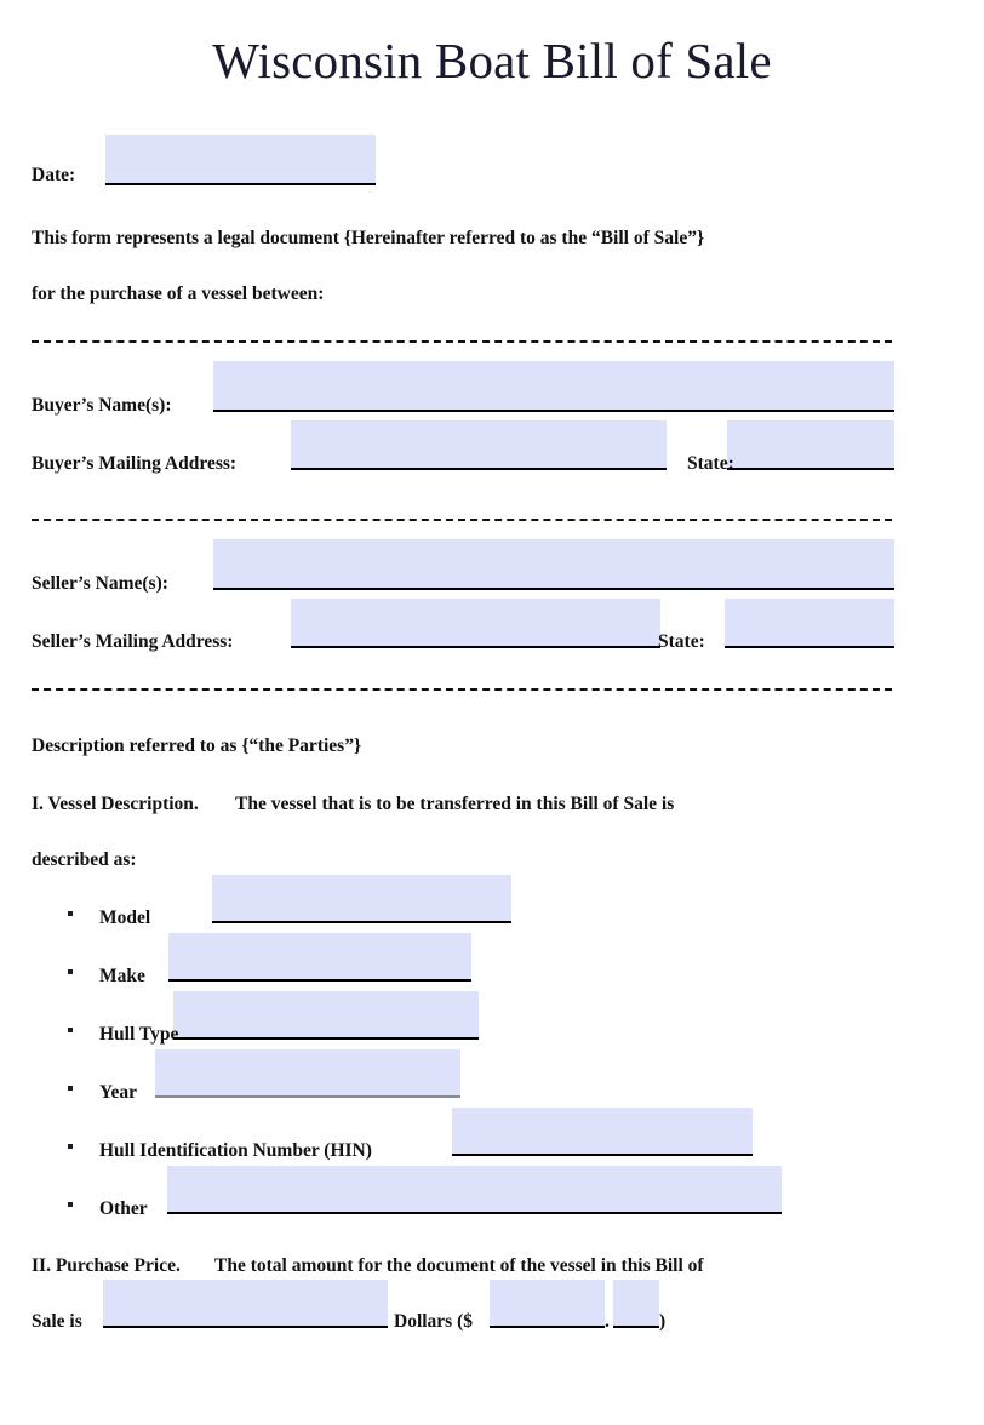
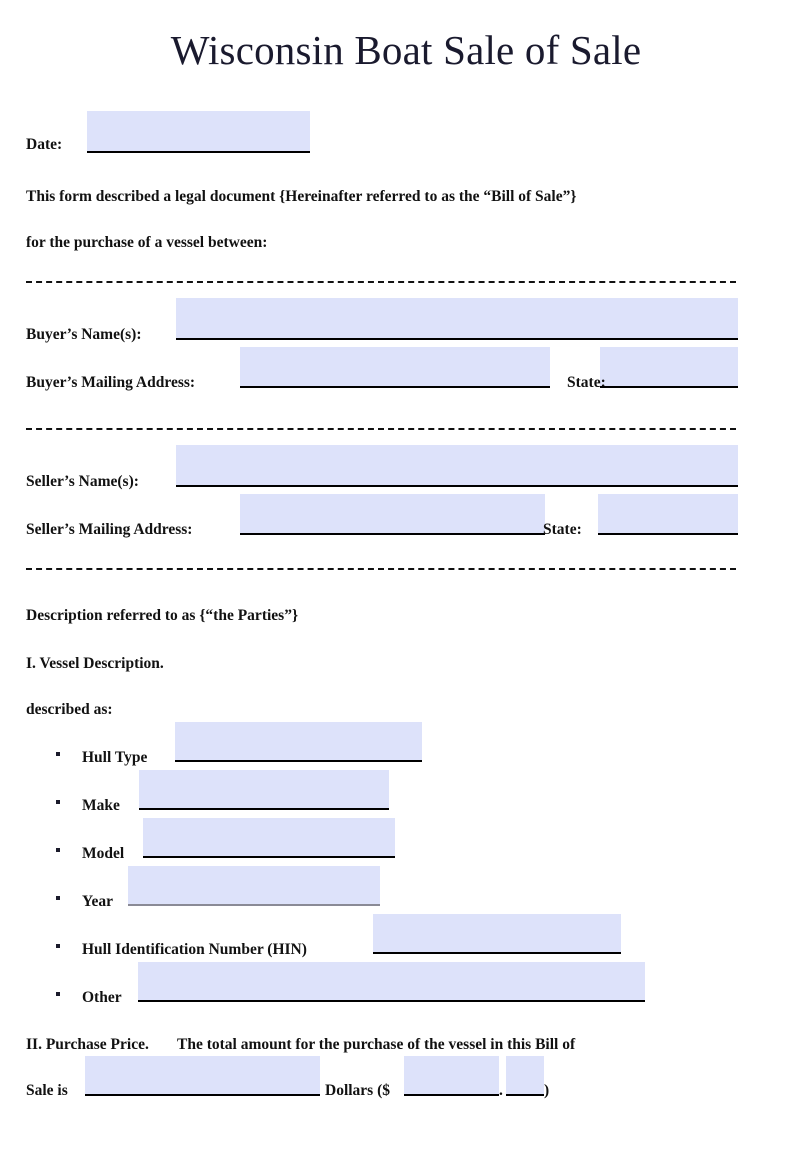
- Wisconsin Boat Bill of Sale
+ Wisconsin Boat Sale of Sale
  Date:
- This form represents a legal document {Hereinafter referred to as the “Bill of Sale”}
+ This form described a legal document {Hereinafter referred to as the “Bill of Sale”}
  for the purchase of a vessel between:
  Buyer’s Name(s):
  Buyer’s Mailing Address:
  State:
  Seller’s Name(s):
  Seller’s Mailing Address:
  State:
  Description referred to as {“the Parties”}
  I. Vessel Description.
- The vessel that is to be transferred in this Bill of Sale is
  described as:
- Model
+ Hull Type
  Make
- Hull Type
+ Model
  Year
  Hull Identification Number (HIN)
  Other
  II. Purchase Price.
- The total amount for the document of the vessel in this Bill of
+ The total amount for the purchase of the vessel in this Bill of
  Sale is
  Dollars ($
  .
  )
